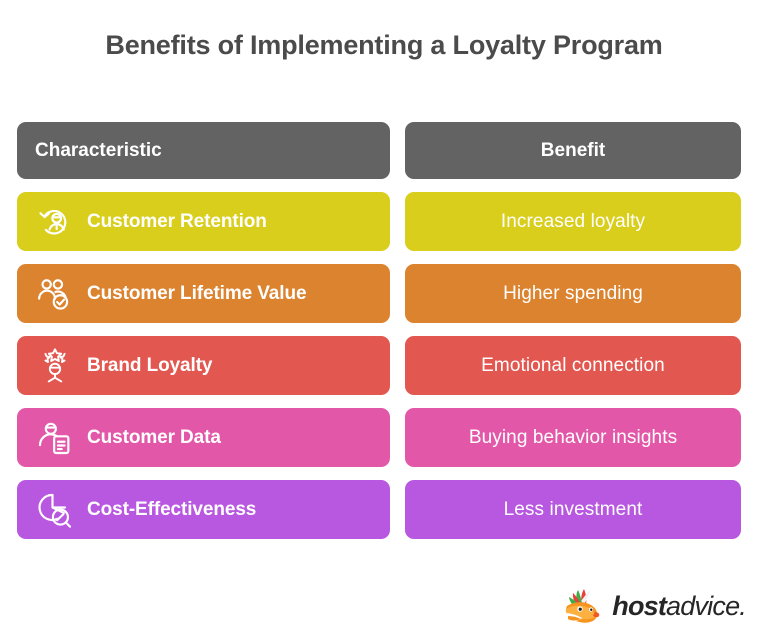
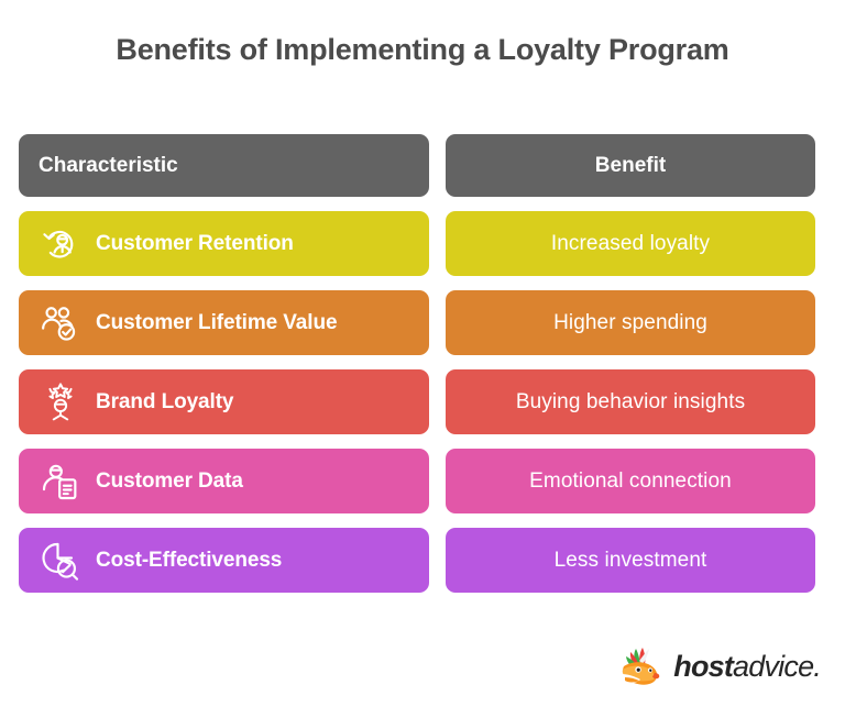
  Benefits of Implementing a Loyalty Program
  Characteristic
  Benefit
  Customer Retention
  Increased loyalty
  Customer Lifetime Value
  Higher spending
  Brand Loyalty
- Emotional connection
+ Buying behavior insights
  Customer Data
- Buying behavior insights
+ Emotional connection
  Cost-Effectiveness
  Less investment
  hostadvice.
